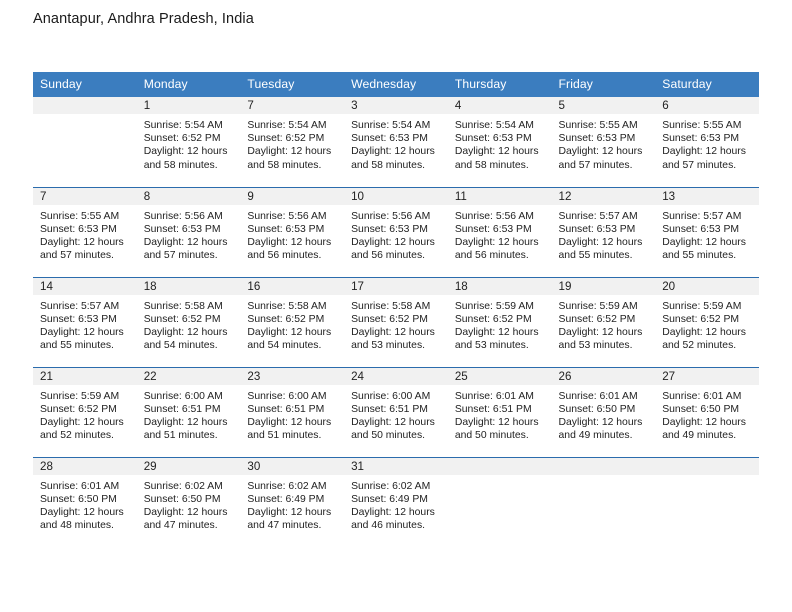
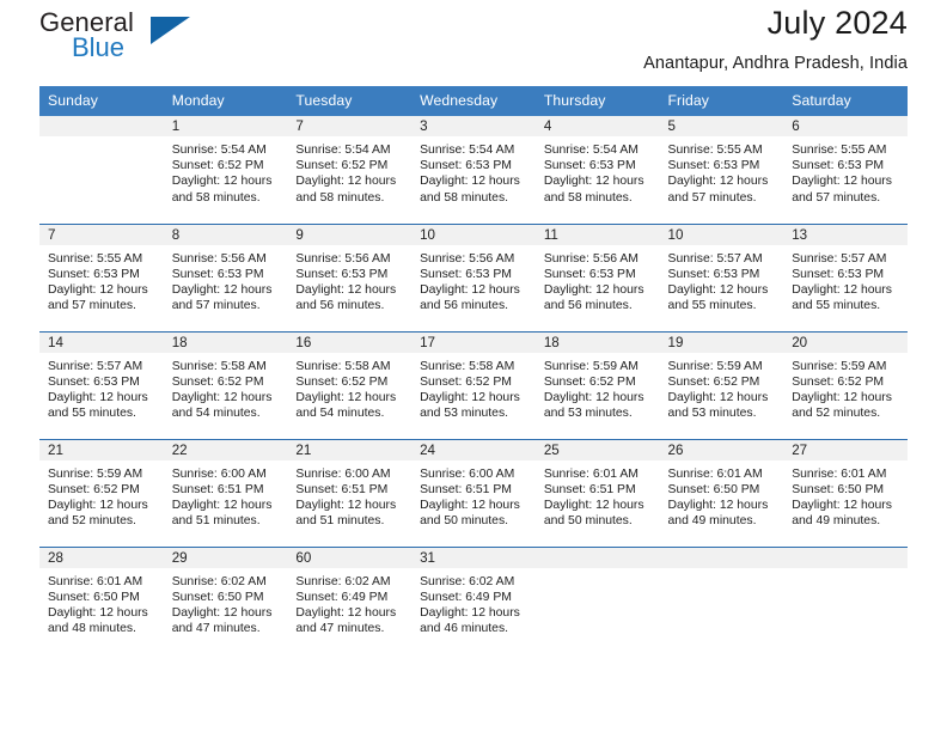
+ General
+ Blue
+ July 2024
  Anantapur, Andhra Pradesh, India
  Sunday	Monday	Tuesday	Wednesday	Thursday	Friday	Saturday
  	1 Sunrise: 5:54 AM Sunset: 6:52 PM Daylight: 12 hours and 58 minutes.	7 Sunrise: 5:54 AM Sunset: 6:52 PM Daylight: 12 hours and 58 minutes.	3 Sunrise: 5:54 AM Sunset: 6:53 PM Daylight: 12 hours and 58 minutes.	4 Sunrise: 5:54 AM Sunset: 6:53 PM Daylight: 12 hours and 58 minutes.	5 Sunrise: 5:55 AM Sunset: 6:53 PM Daylight: 12 hours and 57 minutes.	6 Sunrise: 5:55 AM Sunset: 6:53 PM Daylight: 12 hours and 57 minutes.
- 7 Sunrise: 5:55 AM Sunset: 6:53 PM Daylight: 12 hours and 57 minutes.	8 Sunrise: 5:56 AM Sunset: 6:53 PM Daylight: 12 hours and 57 minutes.	9 Sunrise: 5:56 AM Sunset: 6:53 PM Daylight: 12 hours and 56 minutes.	10 Sunrise: 5:56 AM Sunset: 6:53 PM Daylight: 12 hours and 56 minutes.	11 Sunrise: 5:56 AM Sunset: 6:53 PM Daylight: 12 hours and 56 minutes.	12 Sunrise: 5:57 AM Sunset: 6:53 PM Daylight: 12 hours and 55 minutes.	13 Sunrise: 5:57 AM Sunset: 6:53 PM Daylight: 12 hours and 55 minutes.
+ 7 Sunrise: 5:55 AM Sunset: 6:53 PM Daylight: 12 hours and 57 minutes.	8 Sunrise: 5:56 AM Sunset: 6:53 PM Daylight: 12 hours and 57 minutes.	9 Sunrise: 5:56 AM Sunset: 6:53 PM Daylight: 12 hours and 56 minutes.	10 Sunrise: 5:56 AM Sunset: 6:53 PM Daylight: 12 hours and 56 minutes.	11 Sunrise: 5:56 AM Sunset: 6:53 PM Daylight: 12 hours and 56 minutes.	10 Sunrise: 5:57 AM Sunset: 6:53 PM Daylight: 12 hours and 55 minutes.	13 Sunrise: 5:57 AM Sunset: 6:53 PM Daylight: 12 hours and 55 minutes.
  14 Sunrise: 5:57 AM Sunset: 6:53 PM Daylight: 12 hours and 55 minutes.	18 Sunrise: 5:58 AM Sunset: 6:52 PM Daylight: 12 hours and 54 minutes.	16 Sunrise: 5:58 AM Sunset: 6:52 PM Daylight: 12 hours and 54 minutes.	17 Sunrise: 5:58 AM Sunset: 6:52 PM Daylight: 12 hours and 53 minutes.	18 Sunrise: 5:59 AM Sunset: 6:52 PM Daylight: 12 hours and 53 minutes.	19 Sunrise: 5:59 AM Sunset: 6:52 PM Daylight: 12 hours and 53 minutes.	20 Sunrise: 5:59 AM Sunset: 6:52 PM Daylight: 12 hours and 52 minutes.
- 21 Sunrise: 5:59 AM Sunset: 6:52 PM Daylight: 12 hours and 52 minutes.	22 Sunrise: 6:00 AM Sunset: 6:51 PM Daylight: 12 hours and 51 minutes.	23 Sunrise: 6:00 AM Sunset: 6:51 PM Daylight: 12 hours and 51 minutes.	24 Sunrise: 6:00 AM Sunset: 6:51 PM Daylight: 12 hours and 50 minutes.	25 Sunrise: 6:01 AM Sunset: 6:51 PM Daylight: 12 hours and 50 minutes.	26 Sunrise: 6:01 AM Sunset: 6:50 PM Daylight: 12 hours and 49 minutes.	27 Sunrise: 6:01 AM Sunset: 6:50 PM Daylight: 12 hours and 49 minutes.
+ 21 Sunrise: 5:59 AM Sunset: 6:52 PM Daylight: 12 hours and 52 minutes.	22 Sunrise: 6:00 AM Sunset: 6:51 PM Daylight: 12 hours and 51 minutes.	21 Sunrise: 6:00 AM Sunset: 6:51 PM Daylight: 12 hours and 51 minutes.	24 Sunrise: 6:00 AM Sunset: 6:51 PM Daylight: 12 hours and 50 minutes.	25 Sunrise: 6:01 AM Sunset: 6:51 PM Daylight: 12 hours and 50 minutes.	26 Sunrise: 6:01 AM Sunset: 6:50 PM Daylight: 12 hours and 49 minutes.	27 Sunrise: 6:01 AM Sunset: 6:50 PM Daylight: 12 hours and 49 minutes.
- 28 Sunrise: 6:01 AM Sunset: 6:50 PM Daylight: 12 hours and 48 minutes.	29 Sunrise: 6:02 AM Sunset: 6:50 PM Daylight: 12 hours and 47 minutes.	30 Sunrise: 6:02 AM Sunset: 6:49 PM Daylight: 12 hours and 47 minutes.	31 Sunrise: 6:02 AM Sunset: 6:49 PM Daylight: 12 hours and 46 minutes.
+ 28 Sunrise: 6:01 AM Sunset: 6:50 PM Daylight: 12 hours and 48 minutes.	29 Sunrise: 6:02 AM Sunset: 6:50 PM Daylight: 12 hours and 47 minutes.	60 Sunrise: 6:02 AM Sunset: 6:49 PM Daylight: 12 hours and 47 minutes.	31 Sunrise: 6:02 AM Sunset: 6:49 PM Daylight: 12 hours and 46 minutes.
